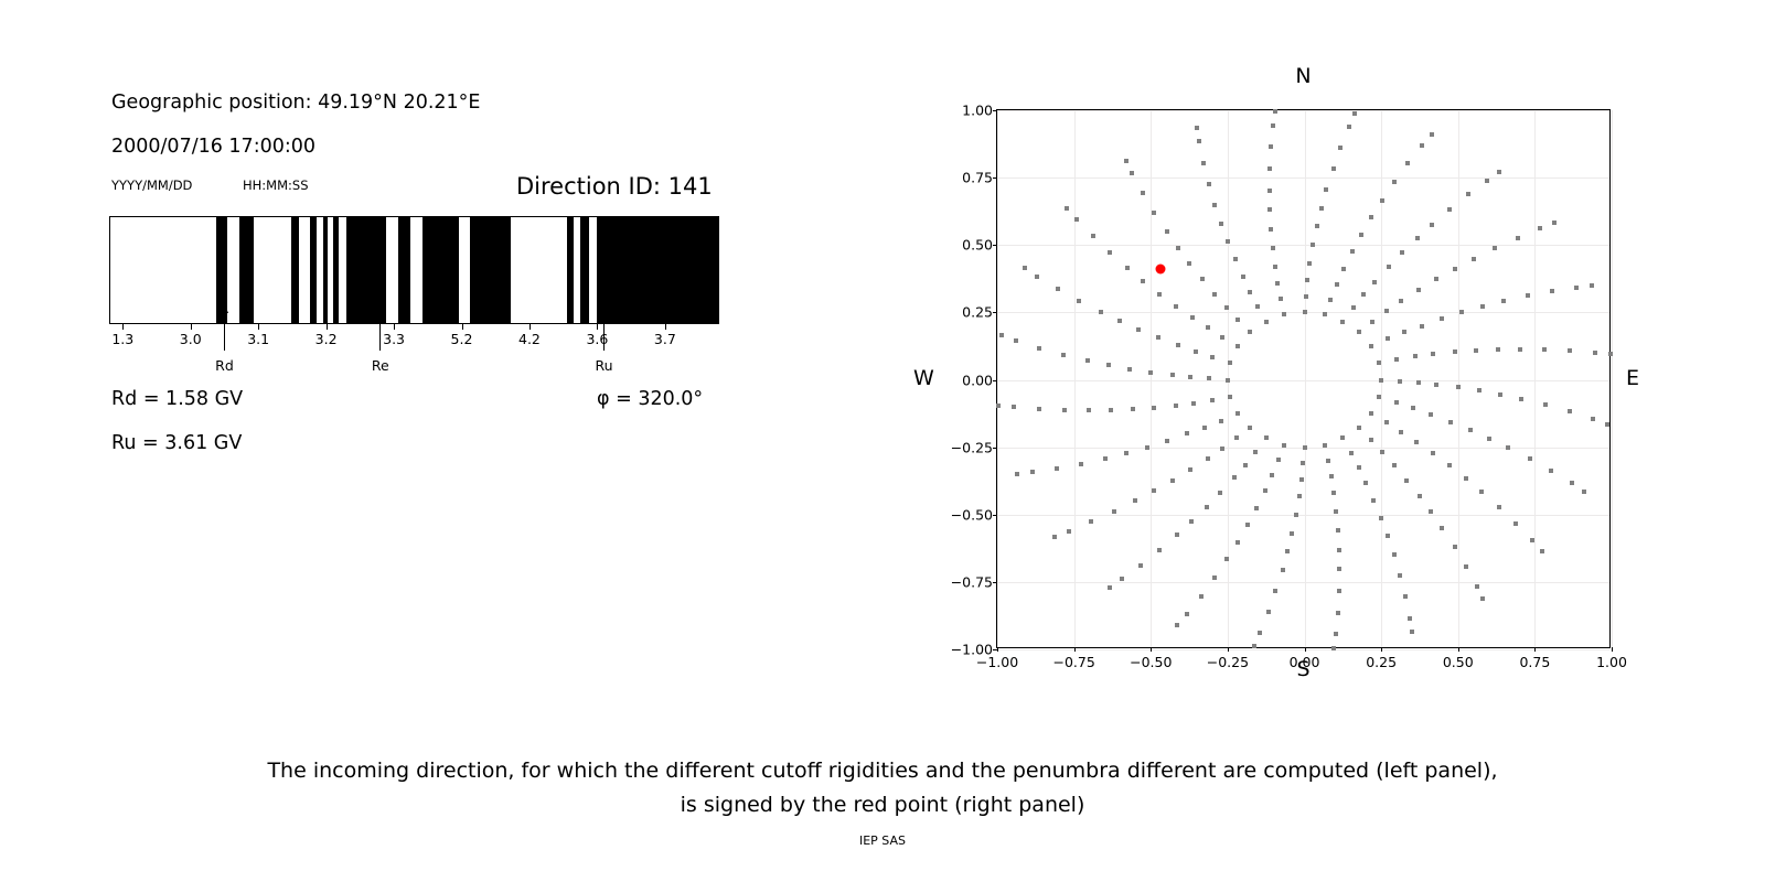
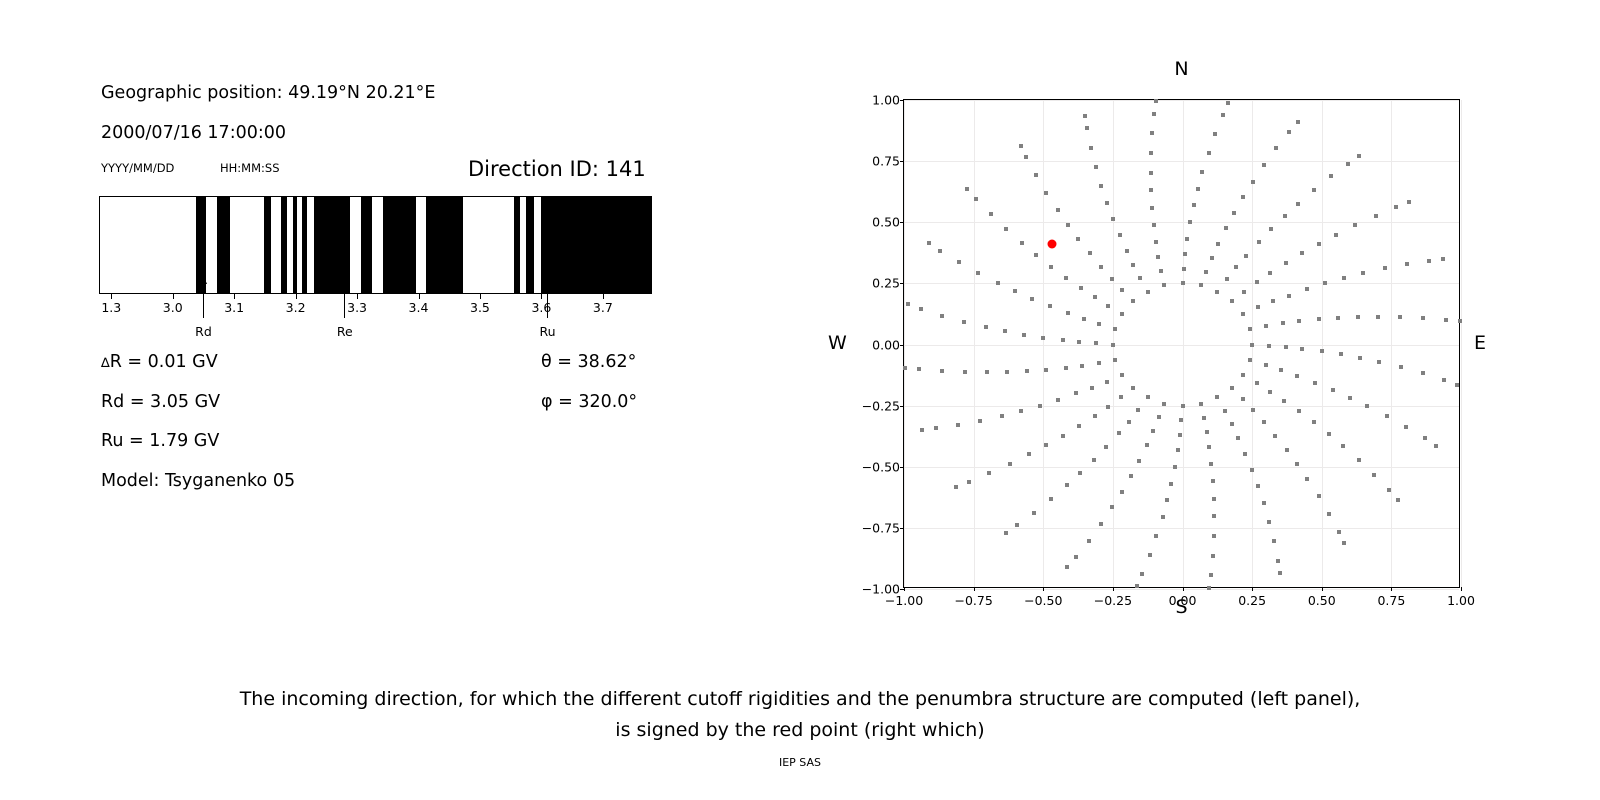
  Geographic position: 49.19°N 20.21°E
  2000/07/16 17:00:00
  YYYY/MM/DD
  HH:MM:SS
  Direction ID: 141
  1.3
  3.0
  3.1
  3.2
  3.3
- 5.2
+ 3.4
- 4.2
+ 3.5
  3.7
  Rd
  Re
  Ru
+ ∆R = 0.01 GV
+ θ = 38.62°
- Rd = 1.58 GV
+ Rd = 3.05 GV
  φ = 320.0°
- Ru = 3.61 GV
+ Ru = 1.79 GV
+ Model: Tsyganenko 05
  N
  S
  W
  E
  −1.00
  −0.75
  −0.50
  −0.25
  0.00
  0.25
  0.50
  0.75
  1.00
  −1.00
  −0.75
  −0.50
  −0.25
  0.00
  0.25
  0.50
  0.75
  1.00
- The incoming direction, for which the different cutoff rigidities and the penumbra different are computed (left panel),
+ The incoming direction, for which the different cutoff rigidities and the penumbra structure are computed (left panel),
- is signed by the red point (right panel)
+ is signed by the red point (right which)
  IEP SAS
